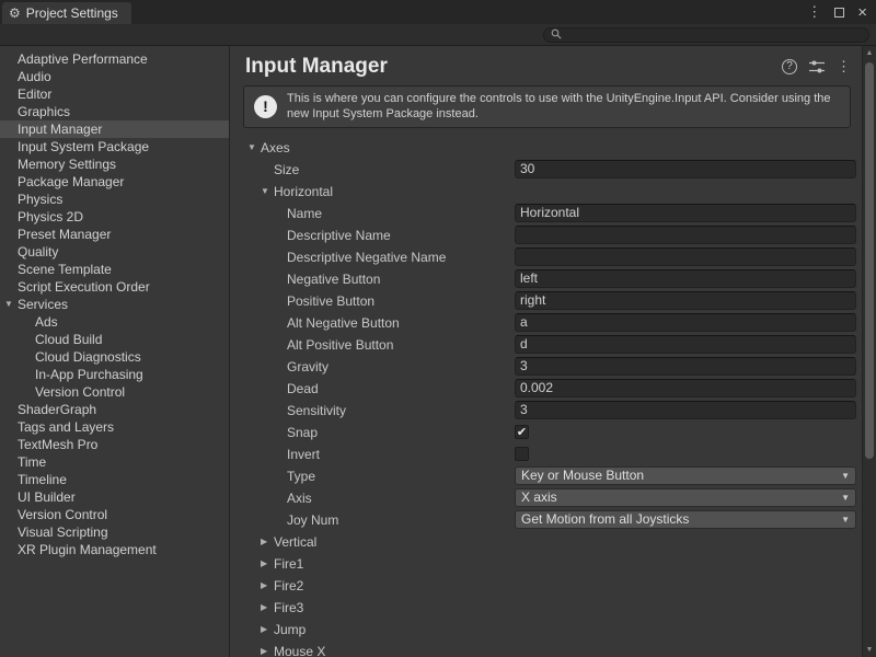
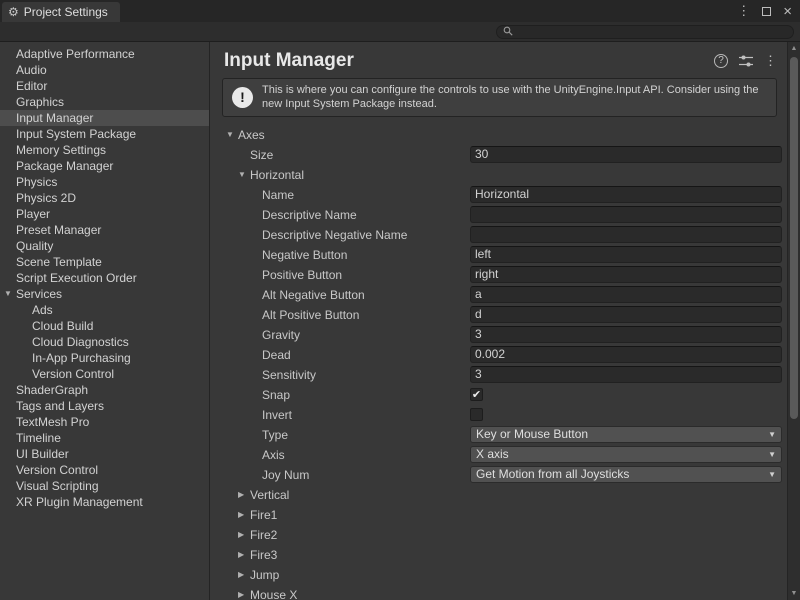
  ⚙
  Project Settings
  ⋮
  ×
  Adaptive Performance
  Audio
  Editor
  Graphics
  Input Manager
  Input System Package
  Memory Settings
  Package Manager
  Physics
  Physics 2D
+ Player
  Preset Manager
  Quality
  Scene Template
  Script Execution Order
  ▼
  Services
  Ads
  Cloud Build
  Cloud Diagnostics
  In-App Purchasing
  Version Control
  ShaderGraph
  Tags and Layers
  TextMesh Pro
- Time
  Timeline
  UI Builder
  Version Control
  Visual Scripting
  XR Plugin Management
  Input Manager
  ?
  ⋮
  !
  This is where you can configure the controls to use with the UnityEngine.Input API. Consider using the new Input System Package instead.
  ▼
  Axes
  Size
  30
  ▼
  Horizontal
  Name
  Horizontal
  Descriptive Name
  Descriptive Negative Name
  Negative Button
  left
  Positive Button
  right
  Alt Negative Button
  a
  Alt Positive Button
  d
  Gravity
  3
  Dead
  0.002
  Sensitivity
  3
  Snap
  ✔
  Invert
  Type
  Key or Mouse Button
  ▼
  Axis
  X axis
  ▼
  Joy Num
  Get Motion from all Joysticks
  ▼
  ▶
  Vertical
  ▶
  Fire1
  ▶
  Fire2
  ▶
  Fire3
  ▶
  Jump
  ▶
  Mouse X
